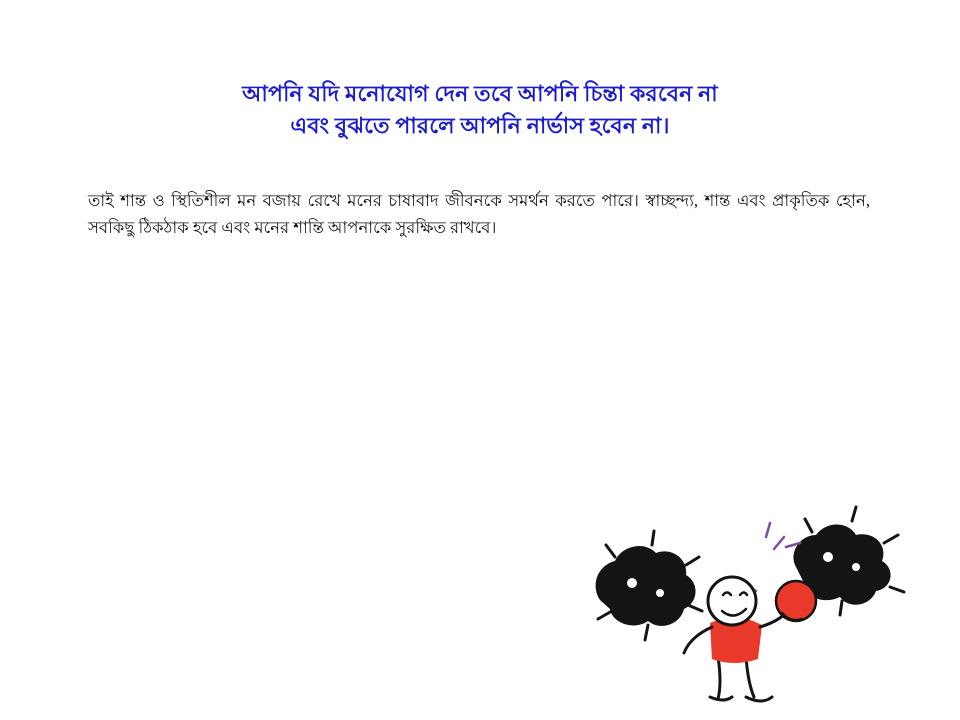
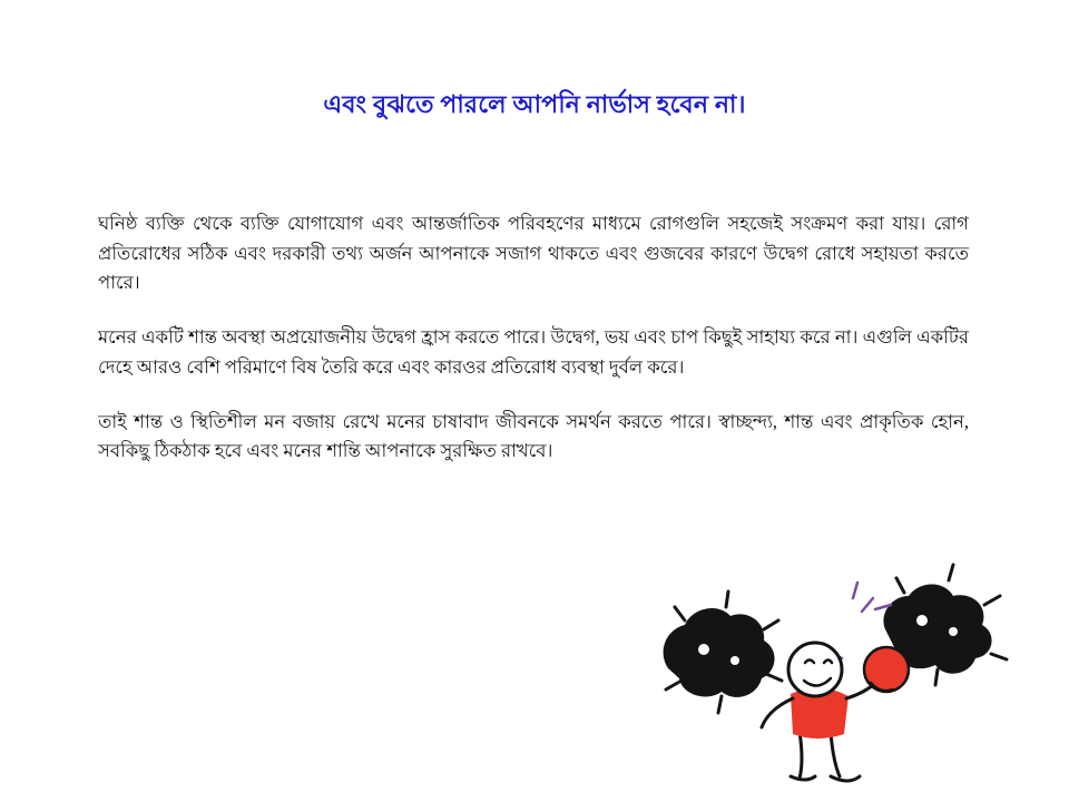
- আপনি যদি মনোযোগ দেন তবে আপনি চিন্তা করবেন না
  এবং বুঝতে পারলে আপনি নার্ভাস হবেন না।
+ ঘনিষ্ঠ ব্যক্তি থেকে ব্যক্তি যোগাযোগ এবং আন্তর্জাতিক পরিবহণের মাধ্যমে রোগগুলি সহজেই সংক্রমণ করা যায়। রোগ প্রতিরোধের সঠিক এবং দরকারী তথ্য অর্জন আপনাকে সজাগ থাকতে এবং গুজবের কারণে উদ্বেগ রোধে সহায়তা করতে পারে।
+ মনের একটি শান্ত অবস্থা অপ্রয়োজনীয় উদ্বেগ হ্রাস করতে পারে। উদ্বেগ, ভয় এবং চাপ কিছুই সাহায্য করে না। এগুলি একটির দেহে আরও বেশি পরিমাণে বিষ তৈরি করে এবং কারওর প্রতিরোধ ব্যবস্থা দুর্বল করে।
  তাই শান্ত ও স্থিতিশীল মন বজায় রেখে মনের চাষাবাদ জীবনকে সমর্থন করতে পারে। স্বাচ্ছন্দ্য, শান্ত এবং প্রাকৃতিক হোন, সবকিছু ঠিকঠাক হবে এবং মনের শান্তি আপনাকে সুরক্ষিত রাখবে।
